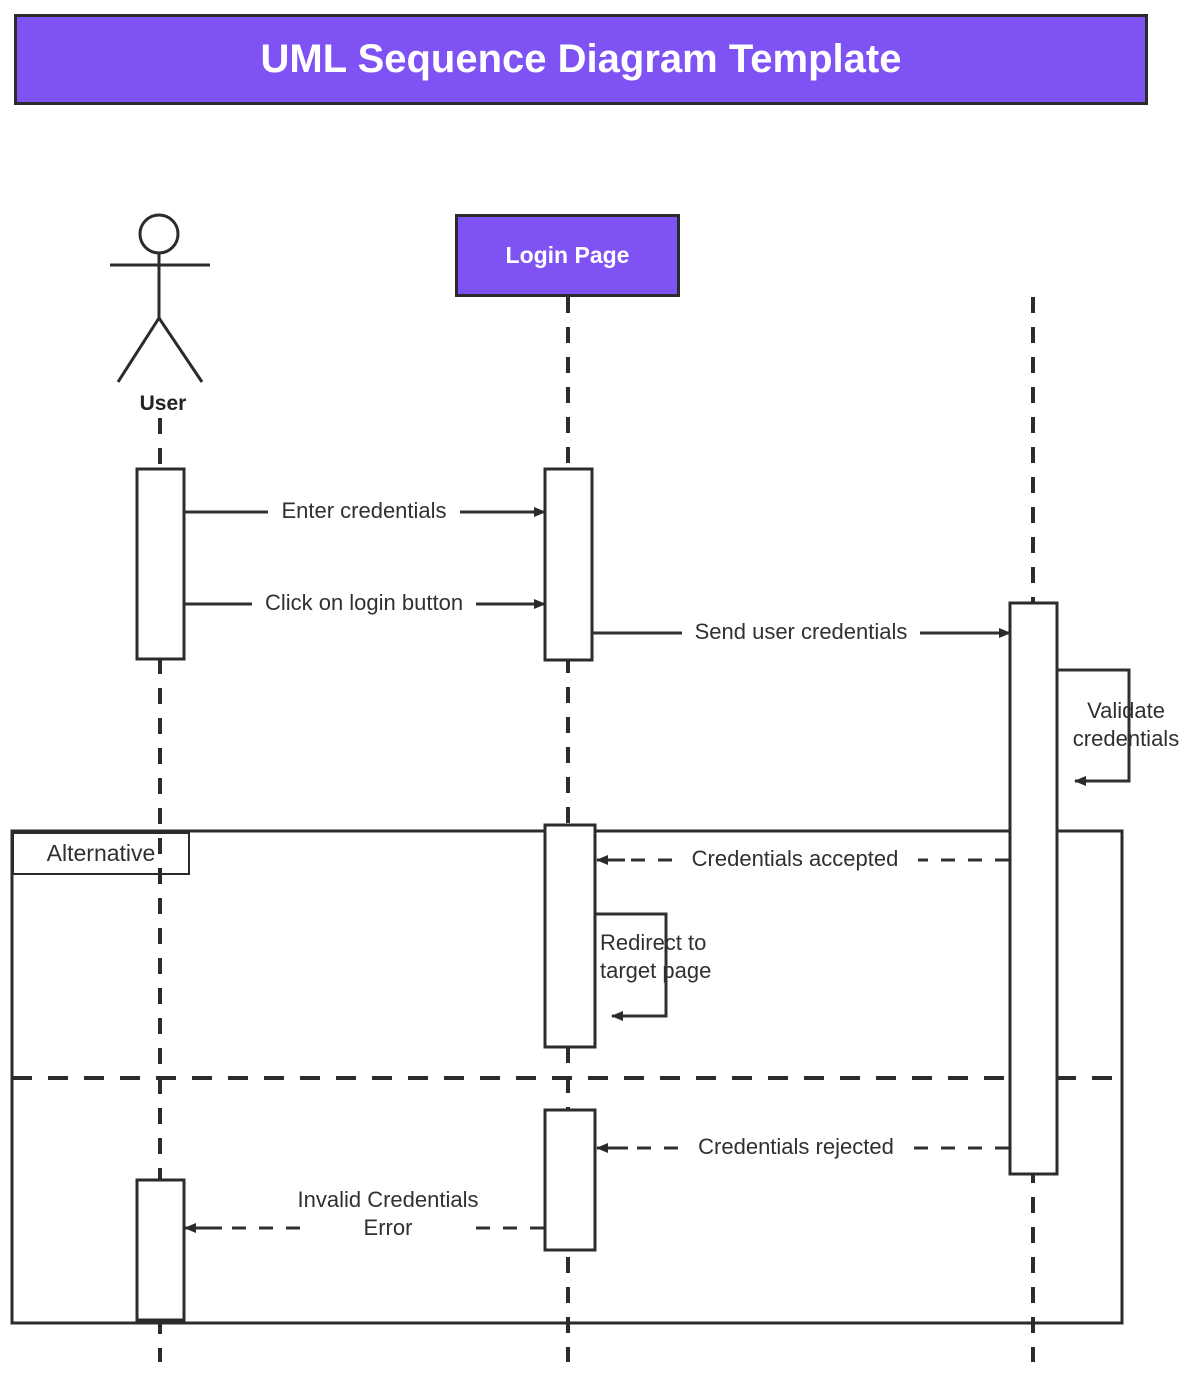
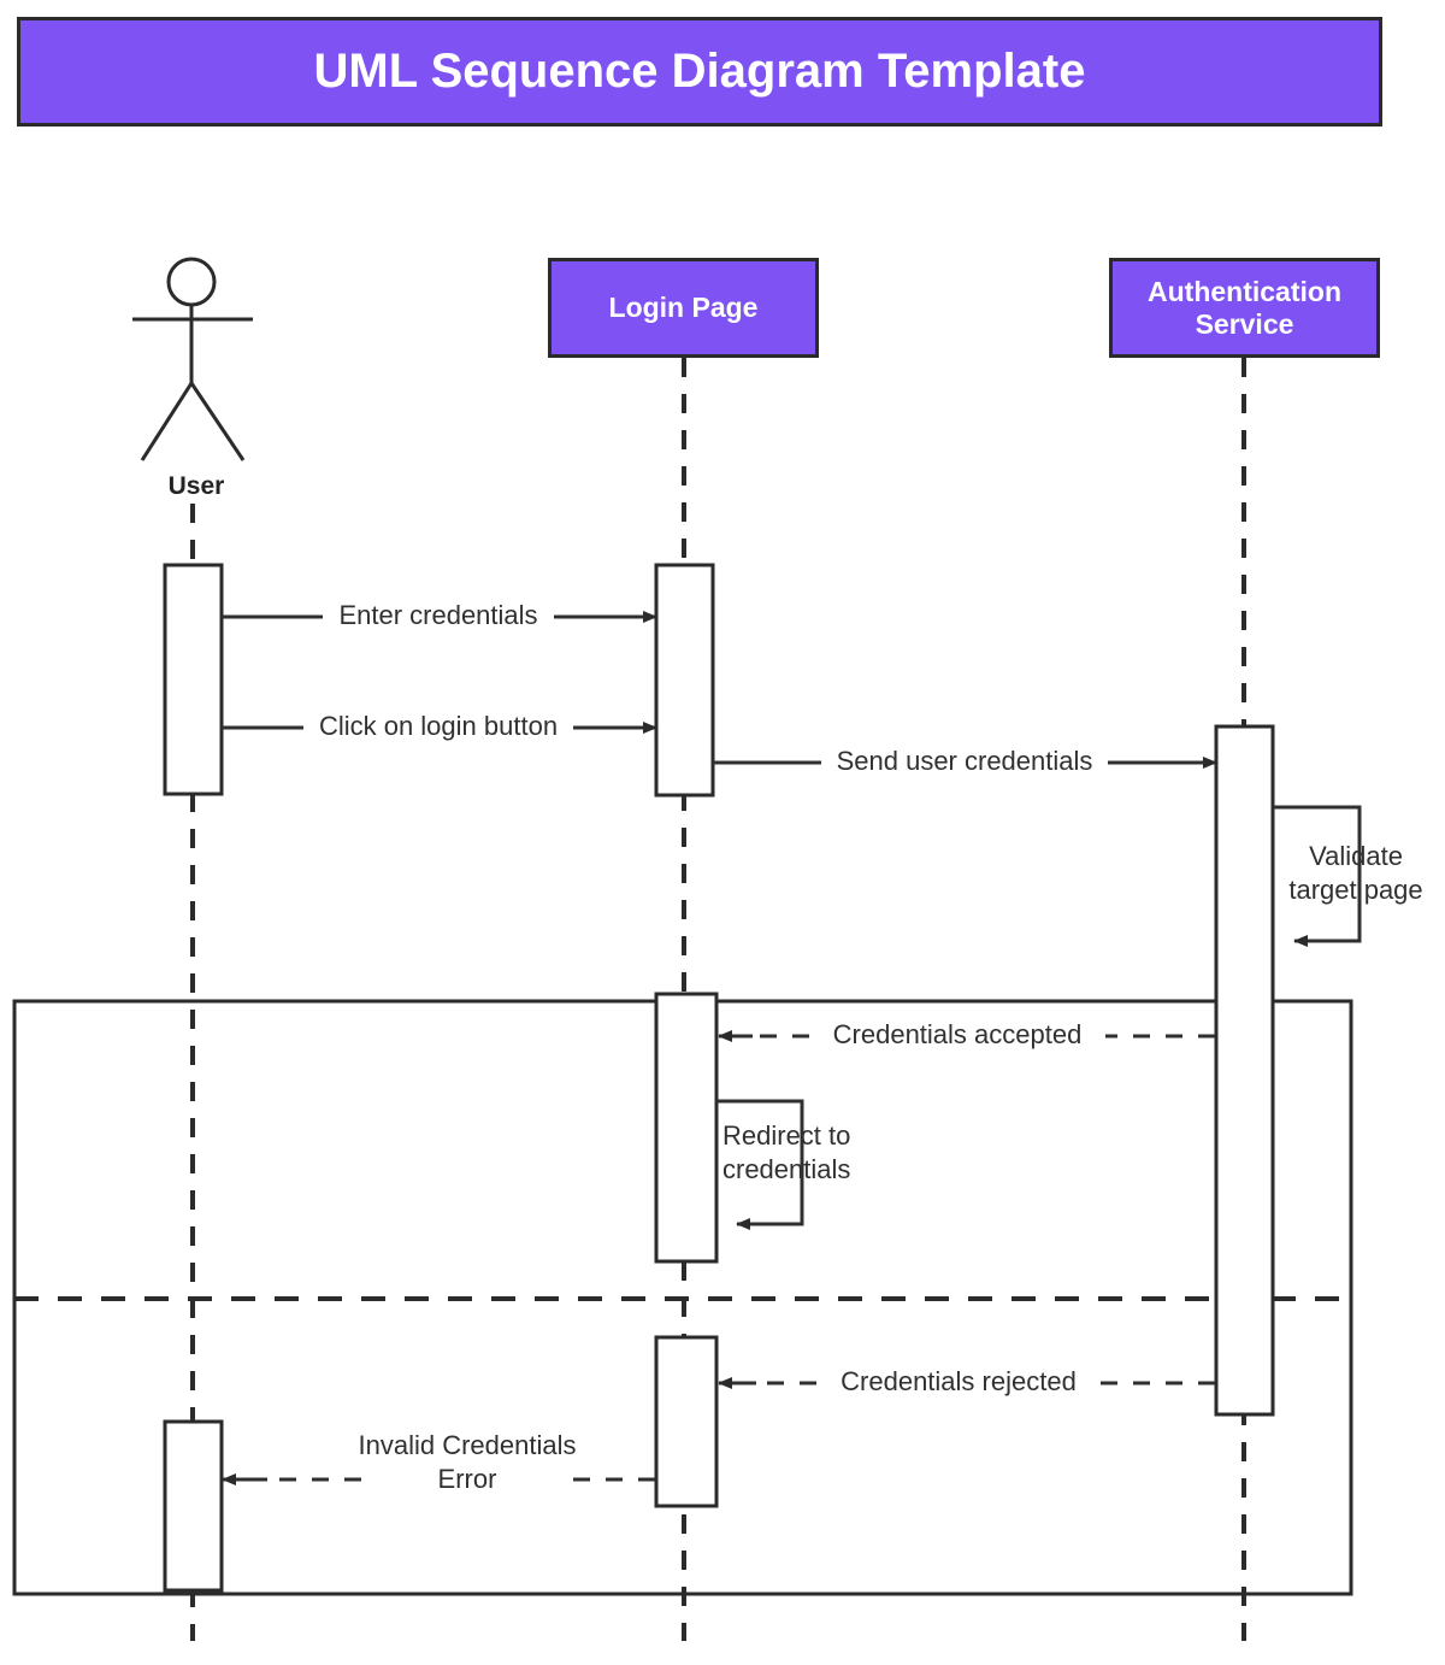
  UML Sequence Diagram Template
  Login Page
+ Authentication
+ Service
  User
- Alternative
  Enter credentials
  Click on login button
  Send user credentials
  Valiate
- credentials
+ target page
  Credentials accepted
  Redirect to
- target page
+ credentials
  Credentials rejected
  Invalid Credentials
  Error
